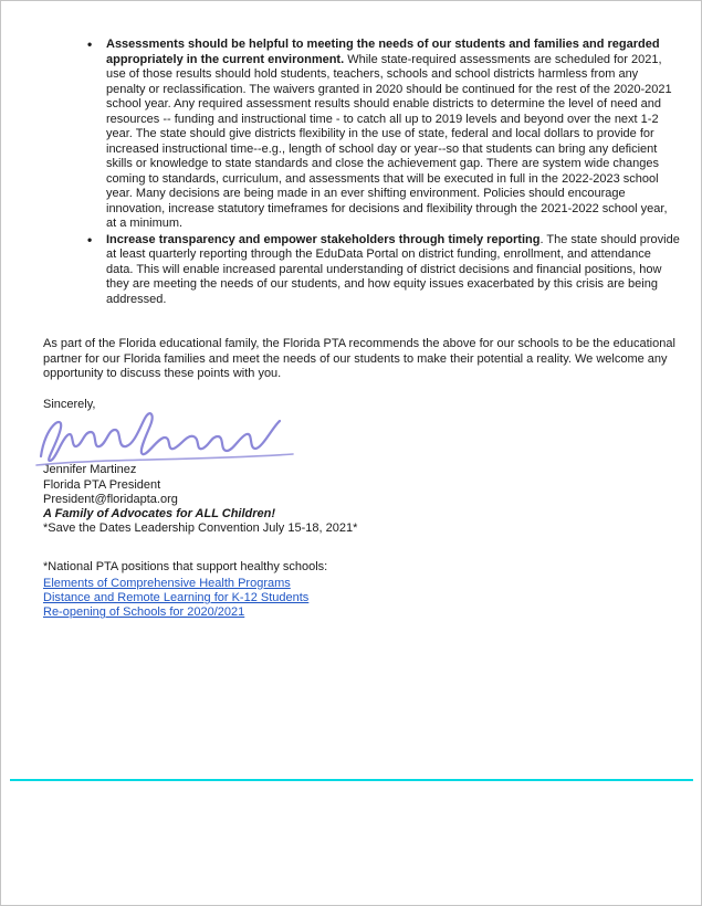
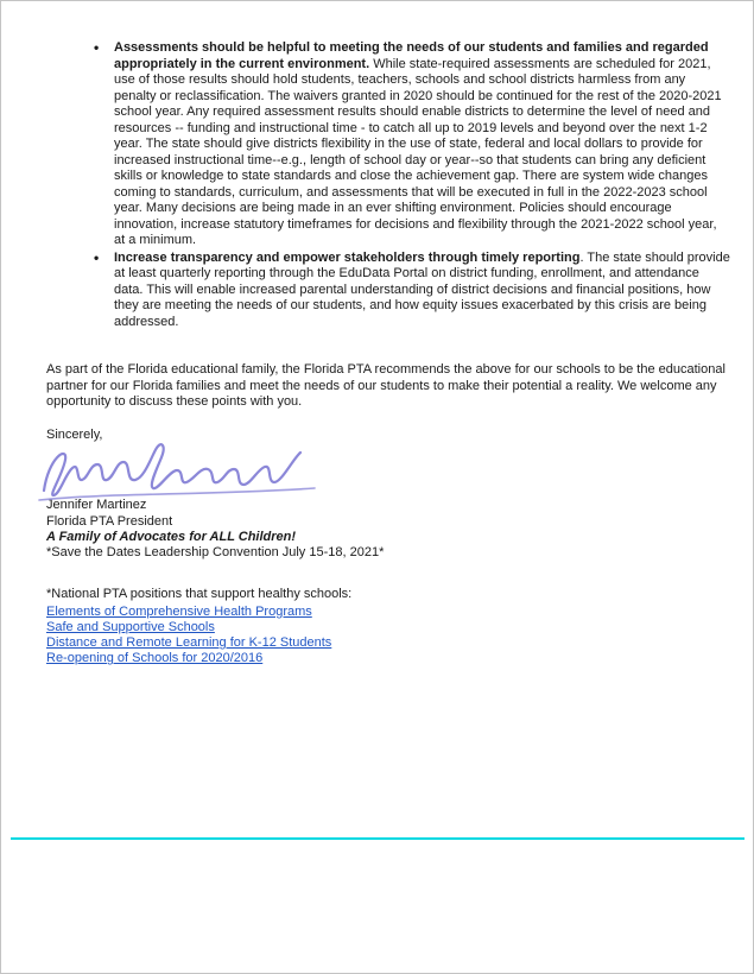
  •
  Assessments should be helpful to meeting the needs of our students and families and regarded appropriately in the current environment. While state-required assessments are scheduled for 2021, use of those results should hold students, teachers, schools and school districts harmless from any penalty or reclassification. The waivers granted in 2020 should be continued for the rest of the 2020-2021 school year. Any required assessment results should enable districts to determine the level of need and resources -- funding and instructional time - to catch all up to 2019 levels and beyond over the next 1-2 year. The state should give districts flexibility in the use of state, federal and local dollars to provide for increased instructional time--e.g., length of school day or year--so that students can bring any deficient skills or knowledge to state standards and close the achievement gap. There are system wide changes coming to standards, curriculum, and assessments that will be executed in full in the 2022-2023 school year. Many decisions are being made in an ever shifting environment. Policies should encourage innovation, increase statutory timeframes for decisions and flexibility through the 2021-2022 school year, at a minimum.
  •
  Increase transparency and empower stakeholders through timely reporting. The state should provide at least quarterly reporting through the EduData Portal on district funding, enrollment, and attendance data. This will enable increased parental understanding of district decisions and financial positions, how they are meeting the needs of our students, and how equity issues exacerbated by this crisis are being addressed.
  As part of the Florida educational family, the Florida PTA recommends the above for our schools to be the educational partner for our Florida families and meet the needs of our students to make their potential a reality. We welcome any opportunity to discuss these points with you.
  Sincerely,
  Jennifer Martinez
  Florida PTA President
- President@floridapta.org
  A Family of Advocates for ALL Children!
  *Save the Dates Leadership Convention July 15-18, 2021*
  *National PTA positions that support healthy schools:
  Elements of Comprehensive Health Programs
+ Safe and Supportive Schools
  Distance and Remote Learning for K-12 Students
- Re-opening of Schools for 2020/2021
+ Re-opening of Schools for 2020/2016
